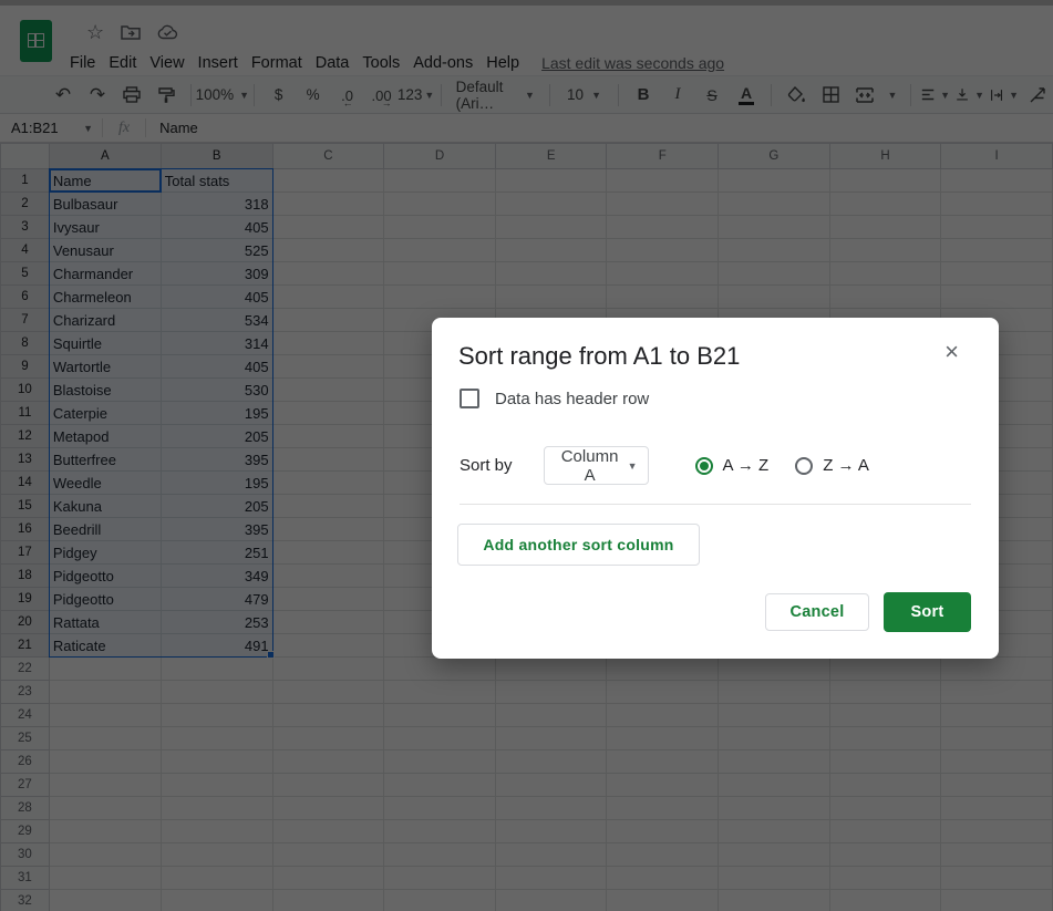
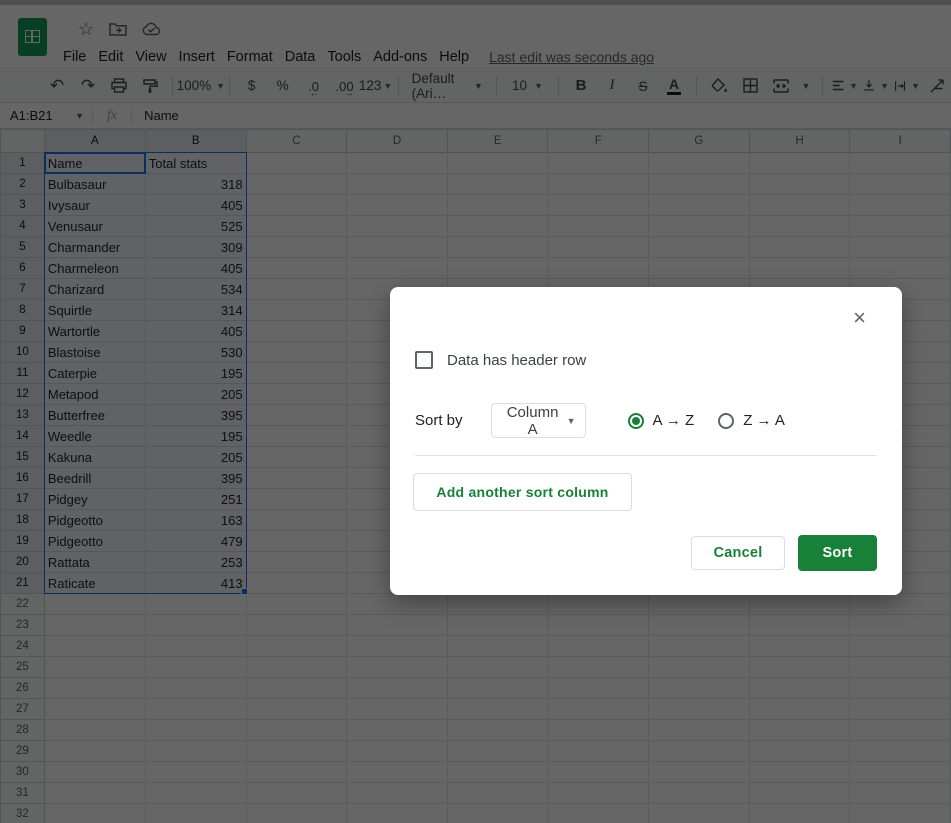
  ☆
  File
  Edit
  View
  Insert
  Format
  Data
  Tools
  Add-ons
  Help
  Last edit was seconds ago
  ↶
  ↷
  100%
  ▼
  $
  %
  .0
  ←
  .00
  →
  123
  ▼
  Default (Ari…
  ▼
  10
  ▼
  B
  I
  S
  A
  ▼
  ▼
  ▼
  ▼
  A1:B21
  ▼
  fx
  Name
  	A	B	C	D	E	F	G	H	I
  1	Name	Total stats
  2	Bulbasaur	318
  3	Ivysaur	405
  4	Venusaur	525
  5	Charmander	309
  6	Charmeleon	405
  7	Charizard	534
  8	Squirtle	314
  9	Wartortle	405
  10	Blastoise	530
  11	Caterpie	195
  12	Metapod	205
  13	Butterfree	395
  14	Weedle	195
  15	Kakuna	205
  16	Beedrill	395
  17	Pidgey	251
- 18	Pidgeotto	349
+ 18	Pidgeotto	163
  19	Pidgeotto	479
  20	Rattata	253
- 21	Raticate	491
+ 21	Raticate	413
  22
  23
  24
  25
  26
  27
  28
  29
  30
  31
  32
- Sort range from A1 to B21
  ×
  Data has header row
  Sort by
  Column A
  ▼
  A → Z
  Z → A
  Add another sort column
  Cancel
  Sort
